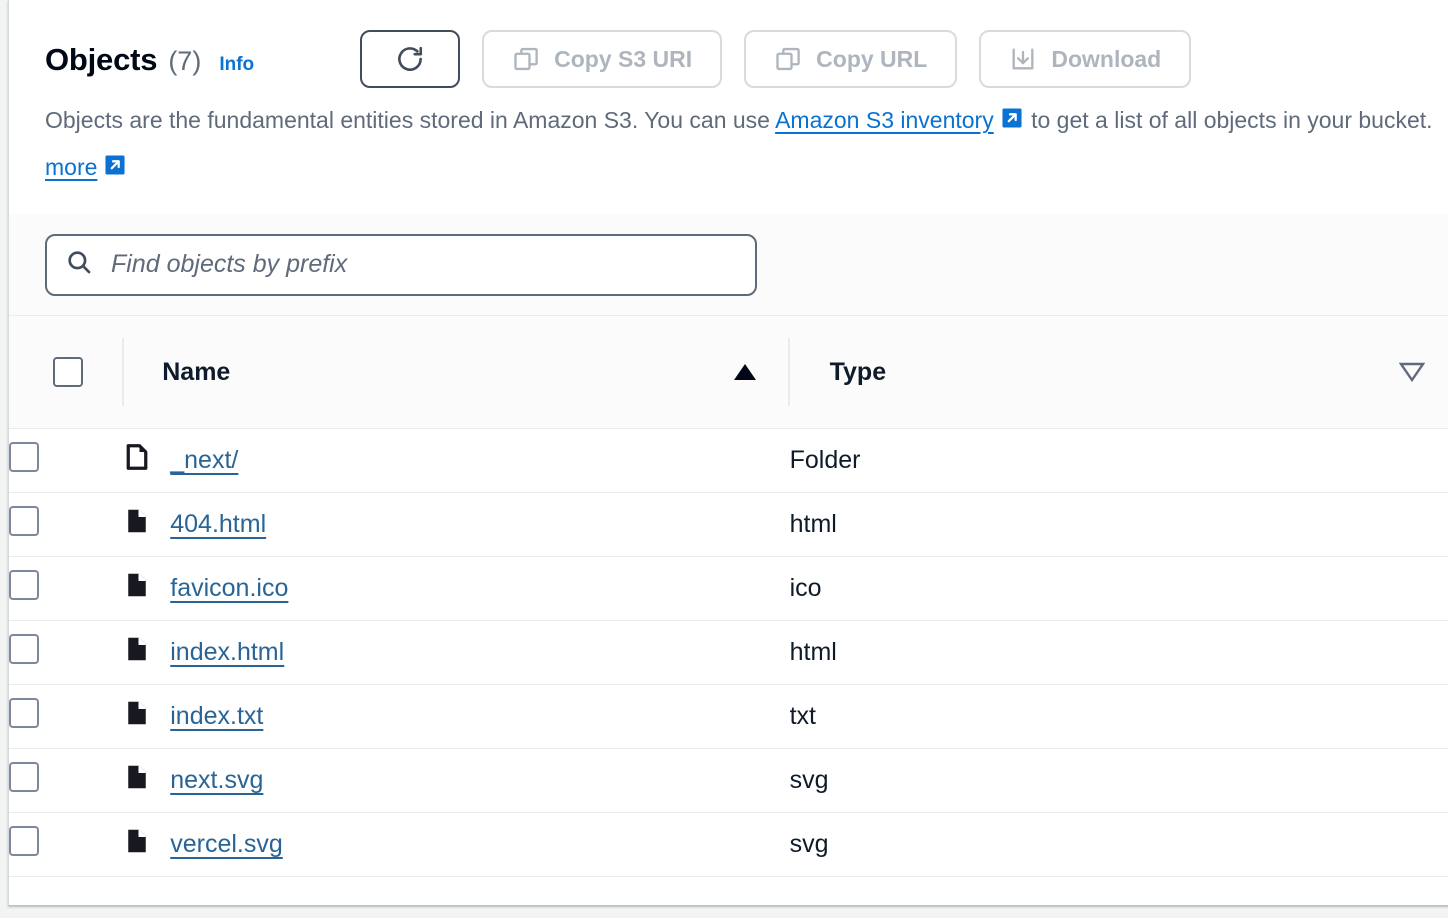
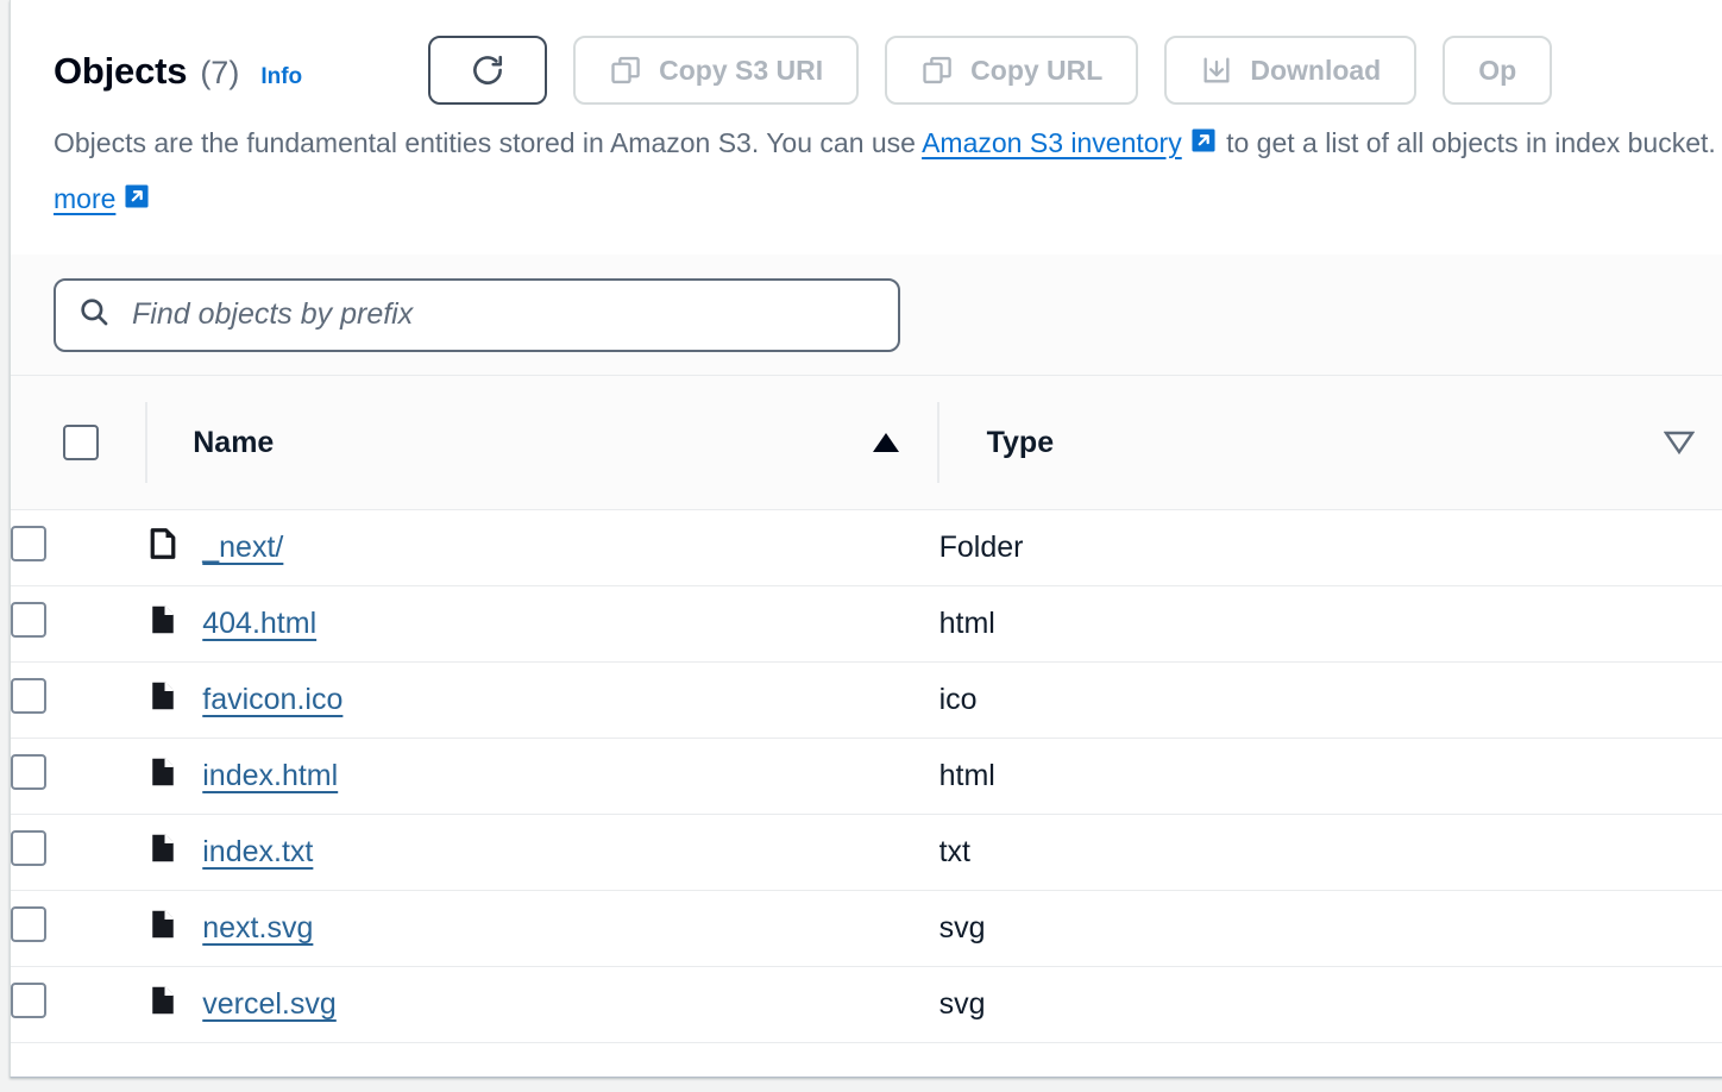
  Objects
  (7)
  Info
  Copy S3 URI
  Copy URL
  Download
+ Op
- Objects are the fundamental entities stored in Amazon S3. You can use Amazon S3 inventory to get a list of all objects in your bucket. more
+ Objects are the fundamental entities stored in Amazon S3. You can use Amazon S3 inventory to get a list of all objects in index bucket. more
  Find objects by prefix
  	Name	Type
  	_next/	Folder
  	404.html	html
  	favicon.ico	ico
  	index.html	html
  	index.txt	txt
  	next.svg	svg
  	vercel.svg	svg
